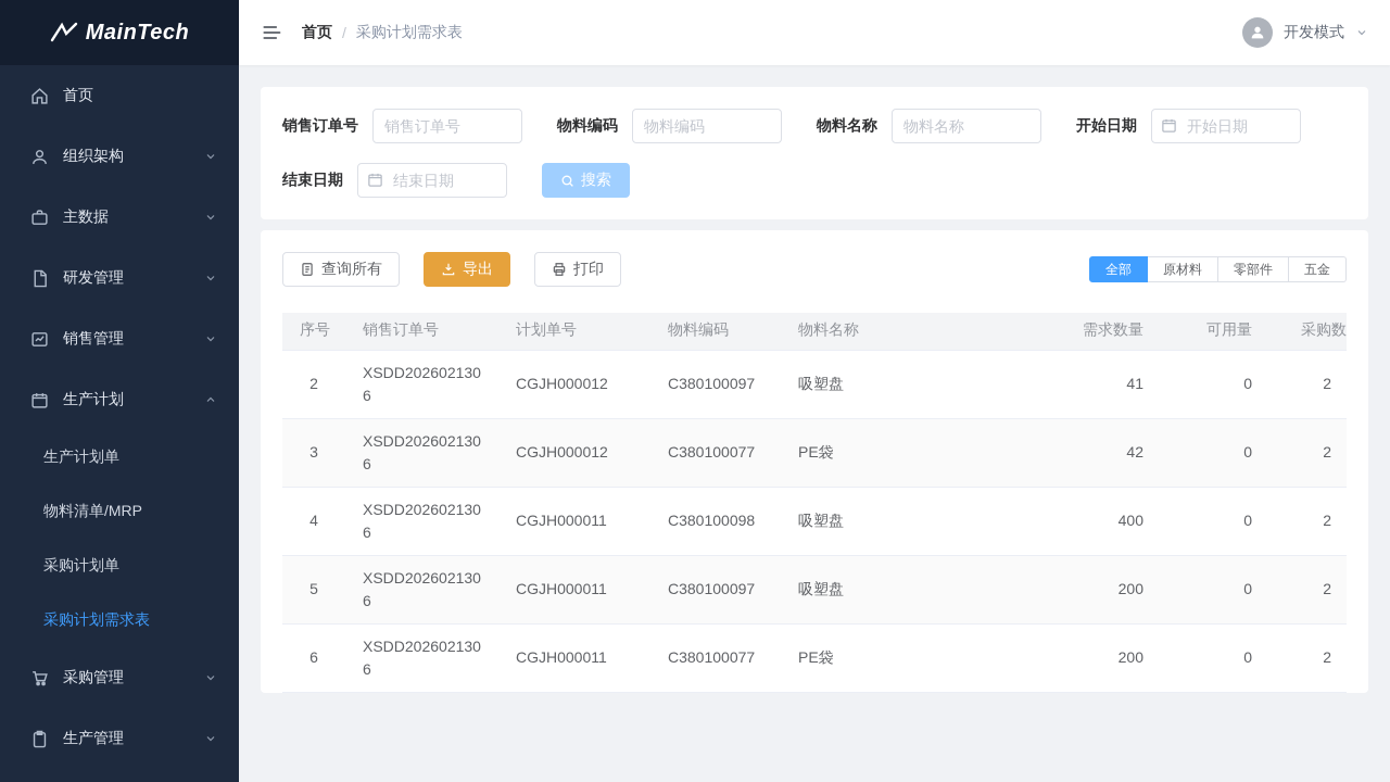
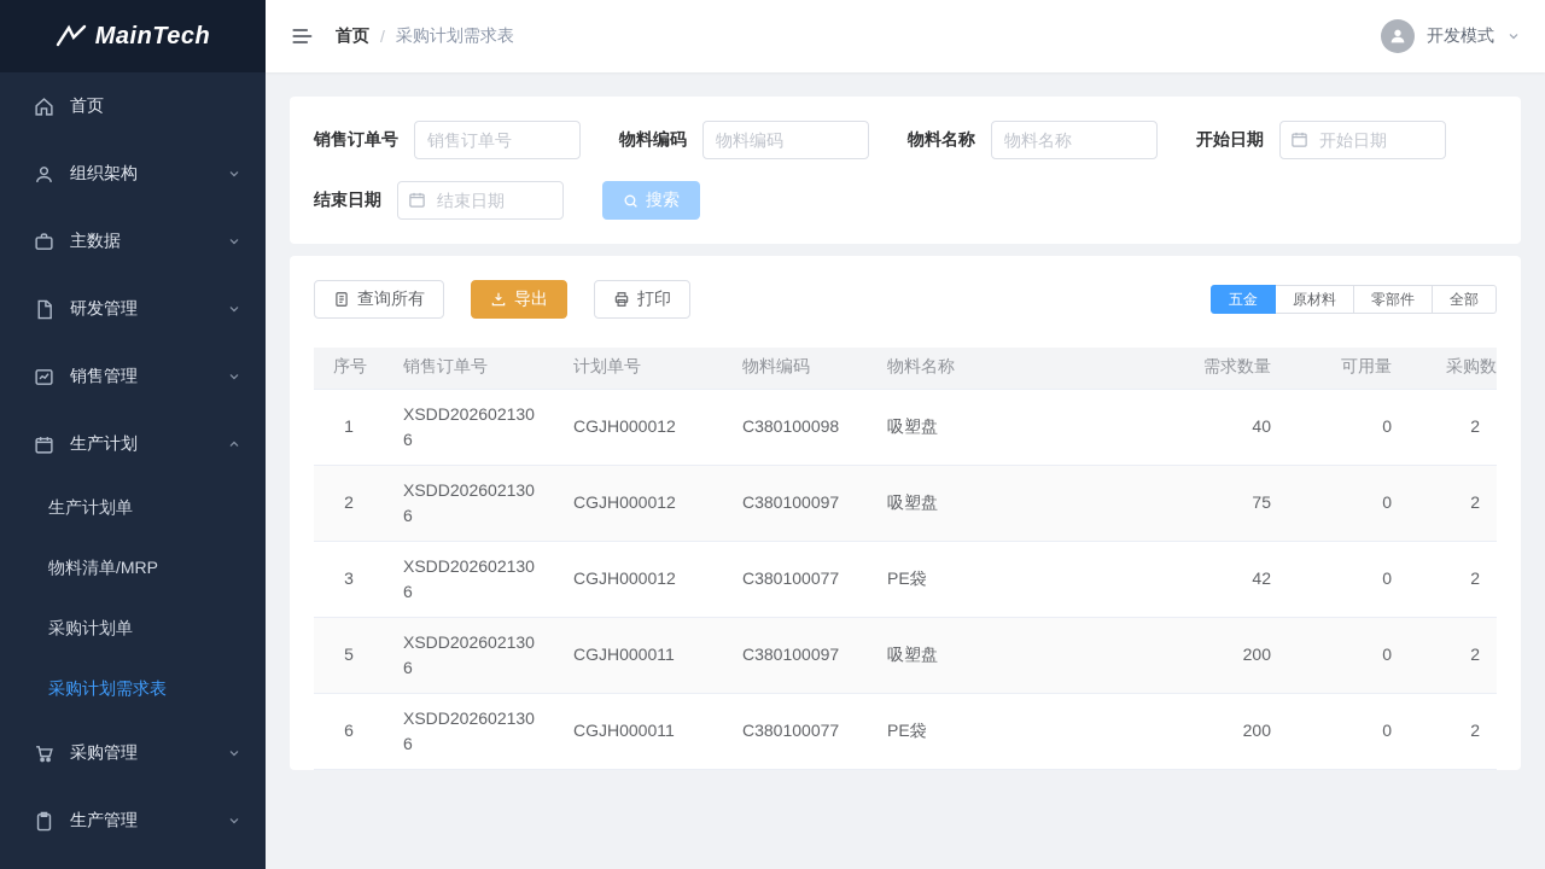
  MainTech
  首页
  组织架构
  主数据
  研发管理
  销售管理
  生产计划
  生产计划单
  物料清单/MRP
  采购计划单
  采购计划需求表
  采购管理
  生产管理
  首页
  /
  采购计划需求表
  开发模式
  销售订单号
  销售订单号
  物料编码
  物料编码
  物料名称
  物料名称
  开始日期
  开始日期
  结束日期
  结束日期
  搜索
  查询所有
  导出
  打印
- 全部
+ 五金
  原材料
  零部件
- 五金
+ 全部
  序号	销售订单号	计划单号	物料编码	物料名称	需求数量	可用量	采购数
+ 1	XSDD2026021306	CGJH000012	C380100098	吸塑盘	40	0	2
- 2	XSDD2026021306	CGJH000012	C380100097	吸塑盘	41	0	2
+ 2	XSDD2026021306	CGJH000012	C380100097	吸塑盘	75	0	2
  3	XSDD2026021306	CGJH000012	C380100077	PE袋	42	0	2
- 4	XSDD2026021306	CGJH000011	C380100098	吸塑盘	400	0	2
  5	XSDD2026021306	CGJH000011	C380100097	吸塑盘	200	0	2
  6	XSDD2026021306	CGJH000011	C380100077	PE袋	200	0	2
